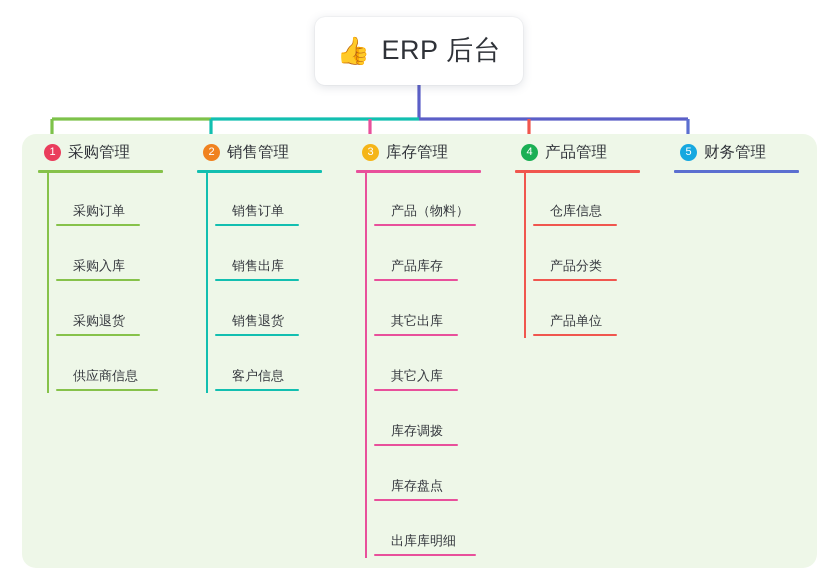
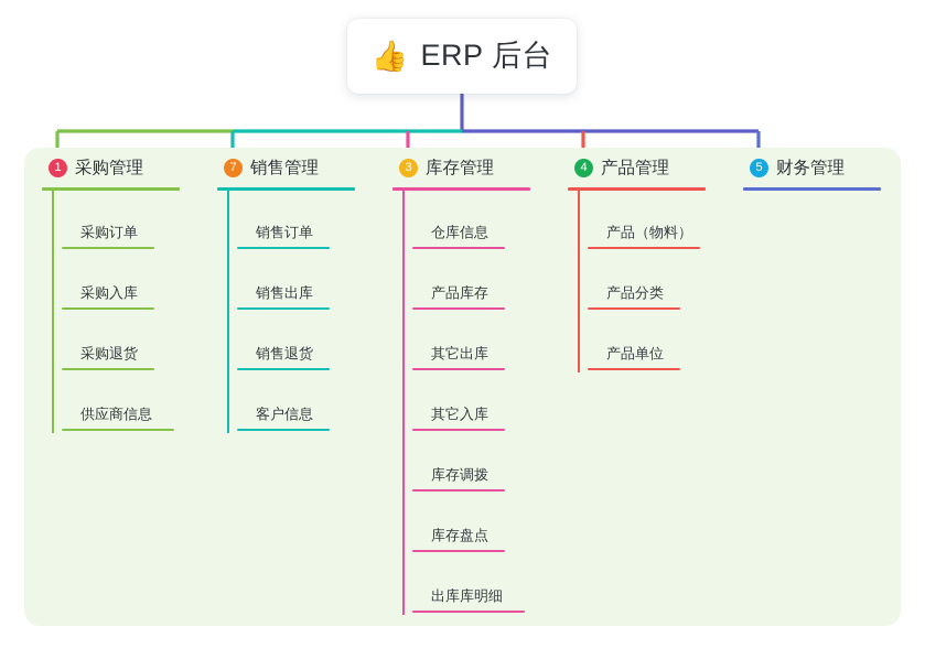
  👍
  ERP 后台
  1
  采购管理
  采购订单
  采购入库
  采购退货
  供应商信息
- 2
+ 7
  销售管理
  销售订单
  销售出库
  销售退货
  客户信息
  3
  库存管理
- 产品（物料）
+ 仓库信息
  产品库存
  其它出库
  其它入库
  库存调拨
  库存盘点
  出库库明细
  4
  产品管理
- 仓库信息
+ 产品（物料）
  产品分类
  产品单位
  5
  财务管理
